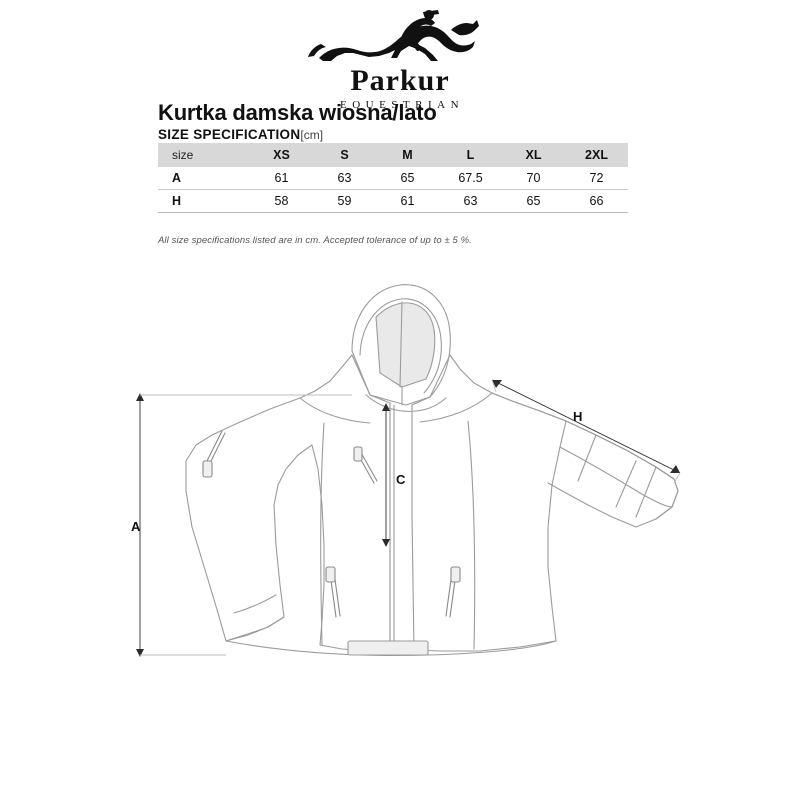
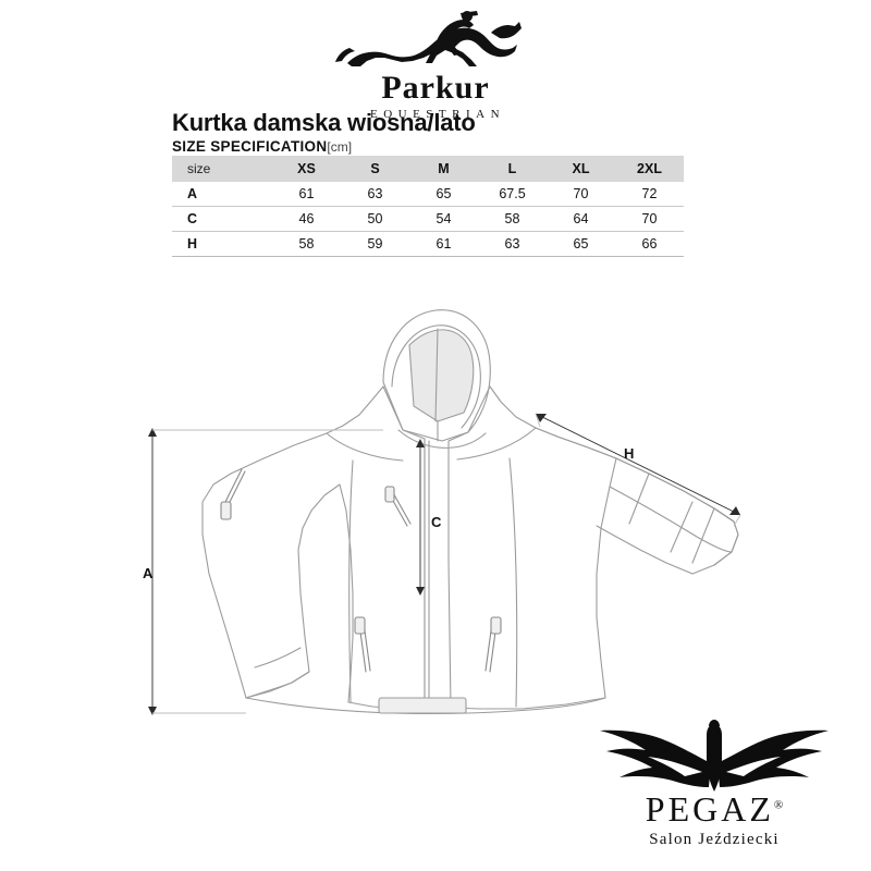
  Parkur
  EQUESTRIAN
  Kurtka damska wiosna/lato
  SIZE SPECIFICATION[cm]
  size	XS	S	M	L	XL	2XL
  A	61	63	65	67.5	70	72
+ C	46	50	54	58	64	70
  H	58	59	61	63	65	66
- All size specifications listed are in cm. Accepted tolerance of up to ± 5 %.
  A
  C
  H
+ PEGAZ®
+ Salon Jeździecki
